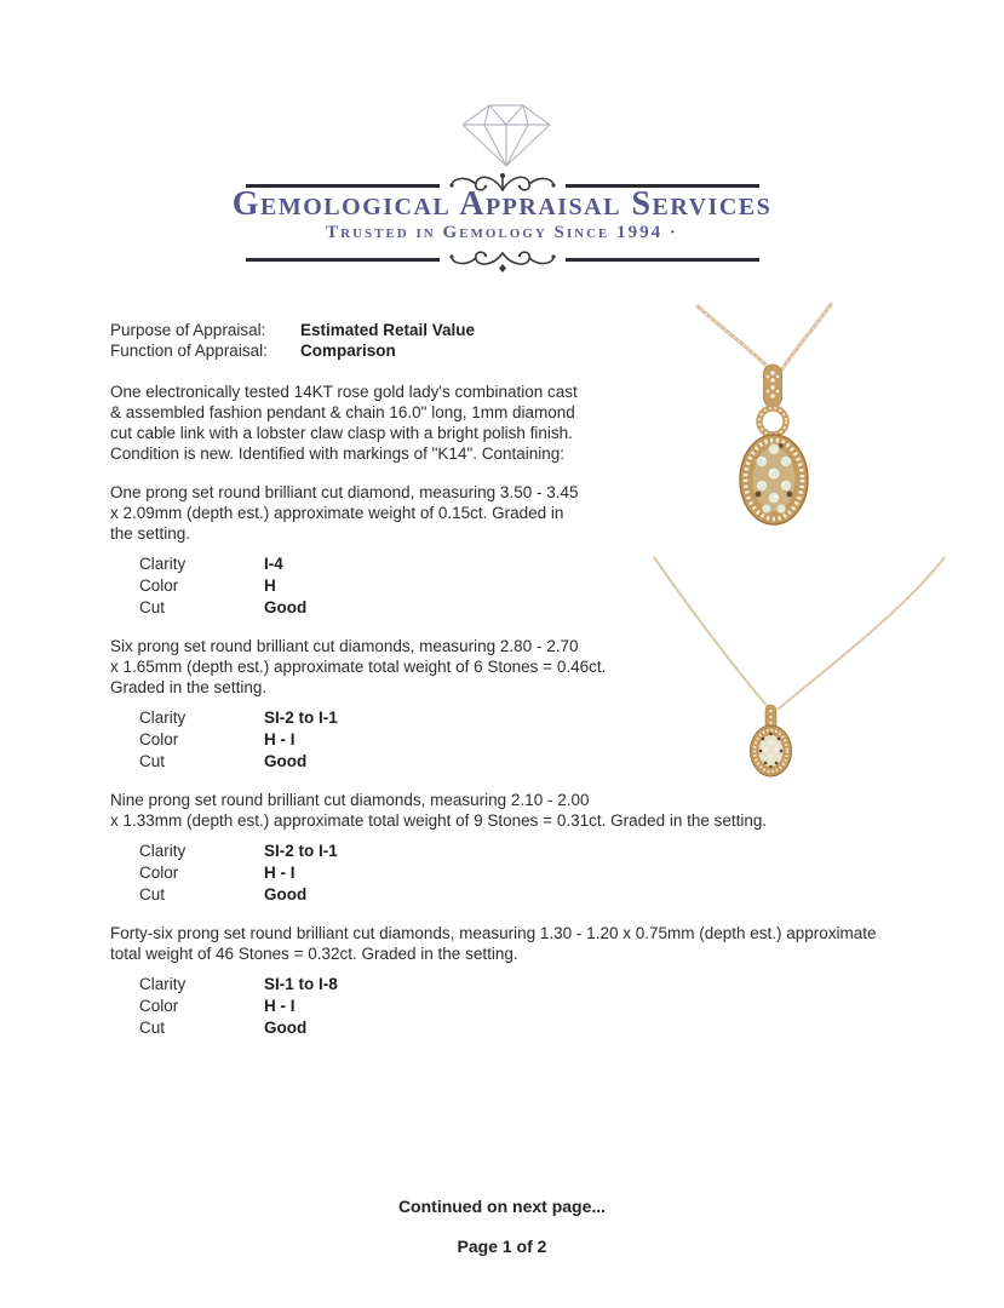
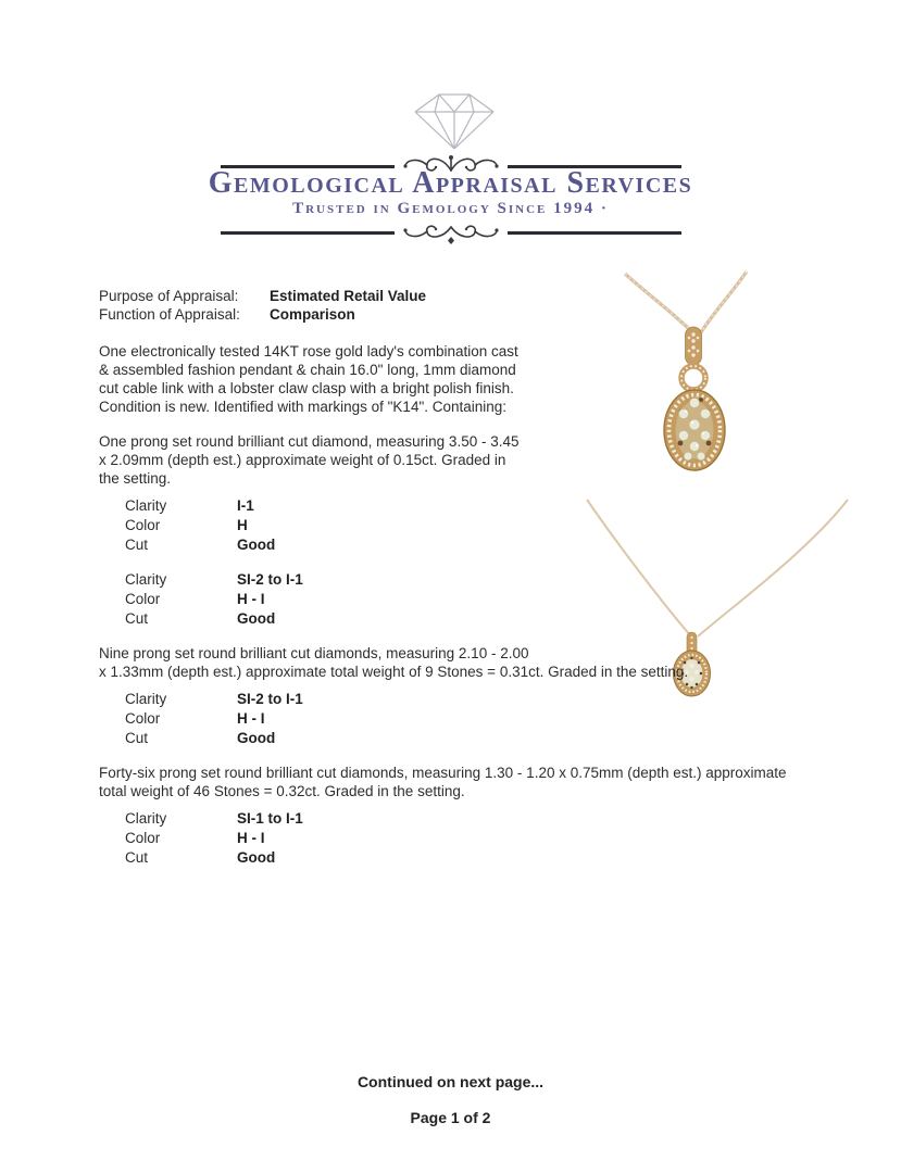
  Gemological Appraisal Services
  Trusted in Gemology Since 1994 ·
  Purpose of Appraisal:
  Estimated Retail Value
  Function of Appraisal:
  Comparison
  One electronically tested 14KT rose gold lady's combination cast
  & assembled fashion pendant & chain 16.0" long, 1mm diamond
  cut cable link with a lobster claw clasp with a bright polish finish.
  Condition is new. Identified with markings of "K14". Containing:
  One prong set round brilliant cut diamond, measuring 3.50 - 3.45
  x 2.09mm (depth est.) approximate weight of 0.15ct. Graded in
  the setting.
  Clarity
- I-4
+ I-1
  Color
  H
  Cut
  Good
- Six prong set round brilliant cut diamonds, measuring 2.80 - 2.70
- x 1.65mm (depth est.) approximate total weight of 6 Stones = 0.46ct.
- Graded in the setting.
  Clarity
  SI-2 to I-1
  Color
  H - I
  Cut
  Good
  Nine prong set round brilliant cut diamonds, measuring 2.10 - 2.00
  x 1.33mm (depth est.) approximate total weight of 9 Stones = 0.31ct. Graded in the setting.
  Clarity
  SI-2 to I-1
  Color
  H - I
  Cut
  Good
  Forty-six prong set round brilliant cut diamonds, measuring 1.30 - 1.20 x 0.75mm (depth est.) approximate
  total weight of 46 Stones = 0.32ct. Graded in the setting.
  Clarity
- SI-1 to I-8
+ SI-1 to I-1
  Color
  H - I
  Cut
  Good
  Continued on next page...
  Page 1 of 2
